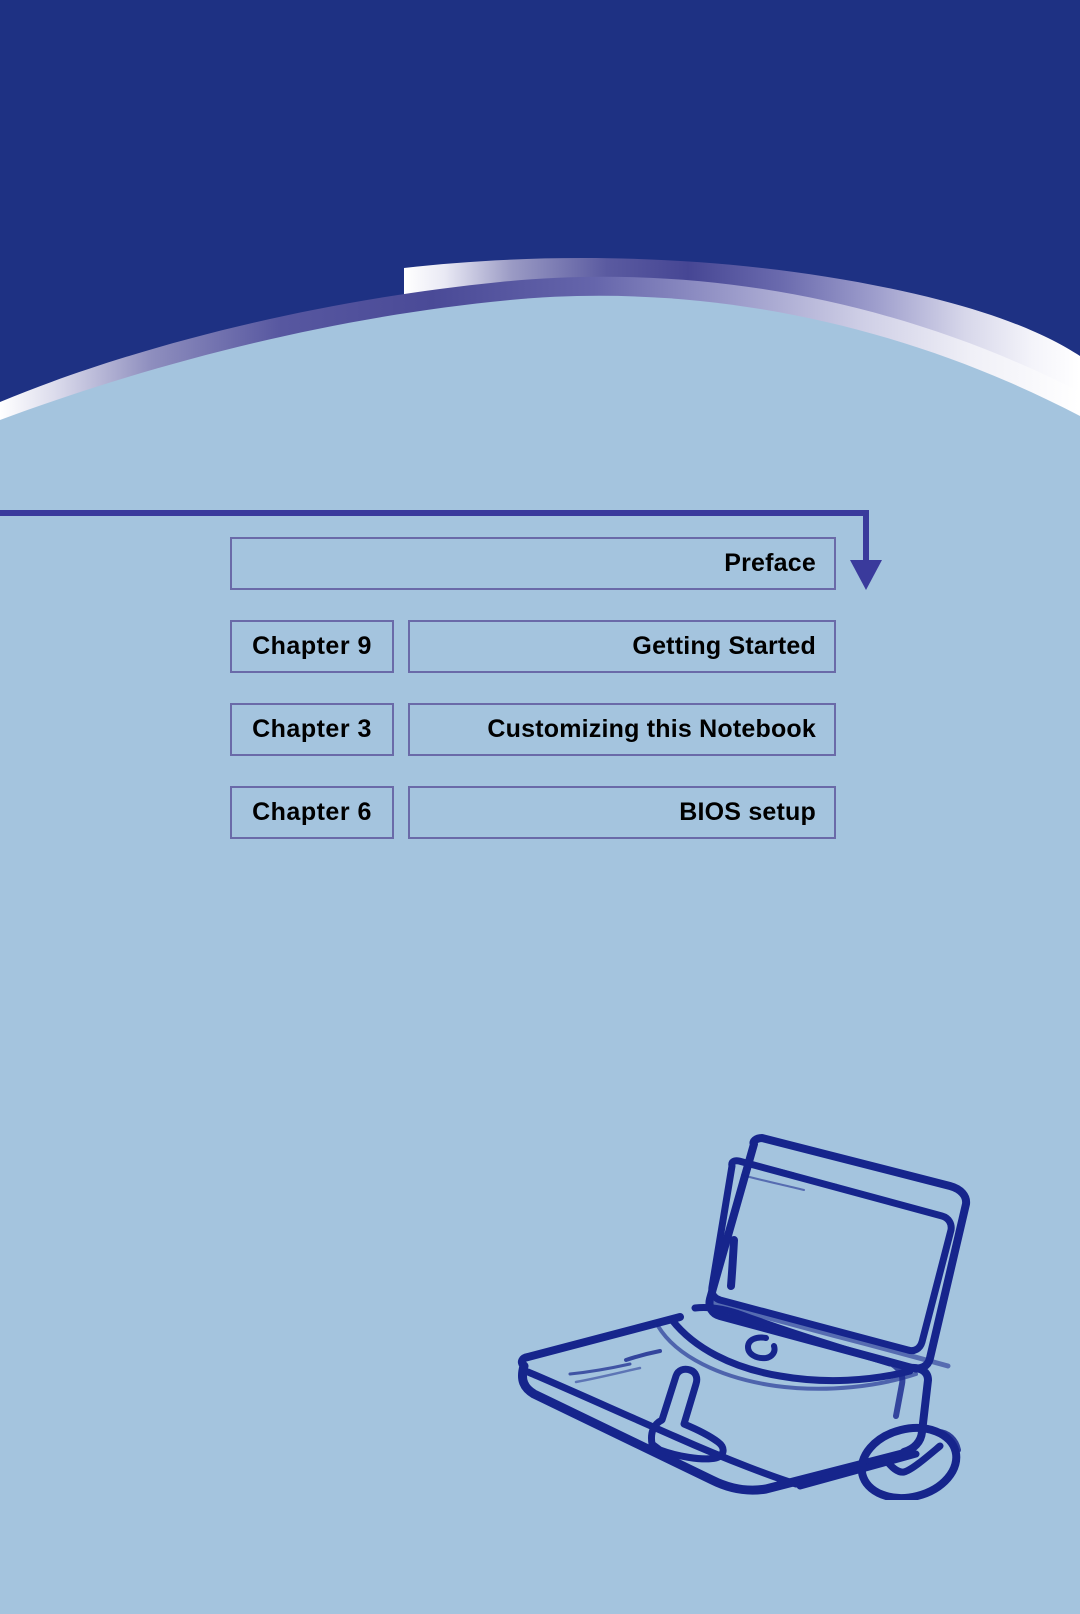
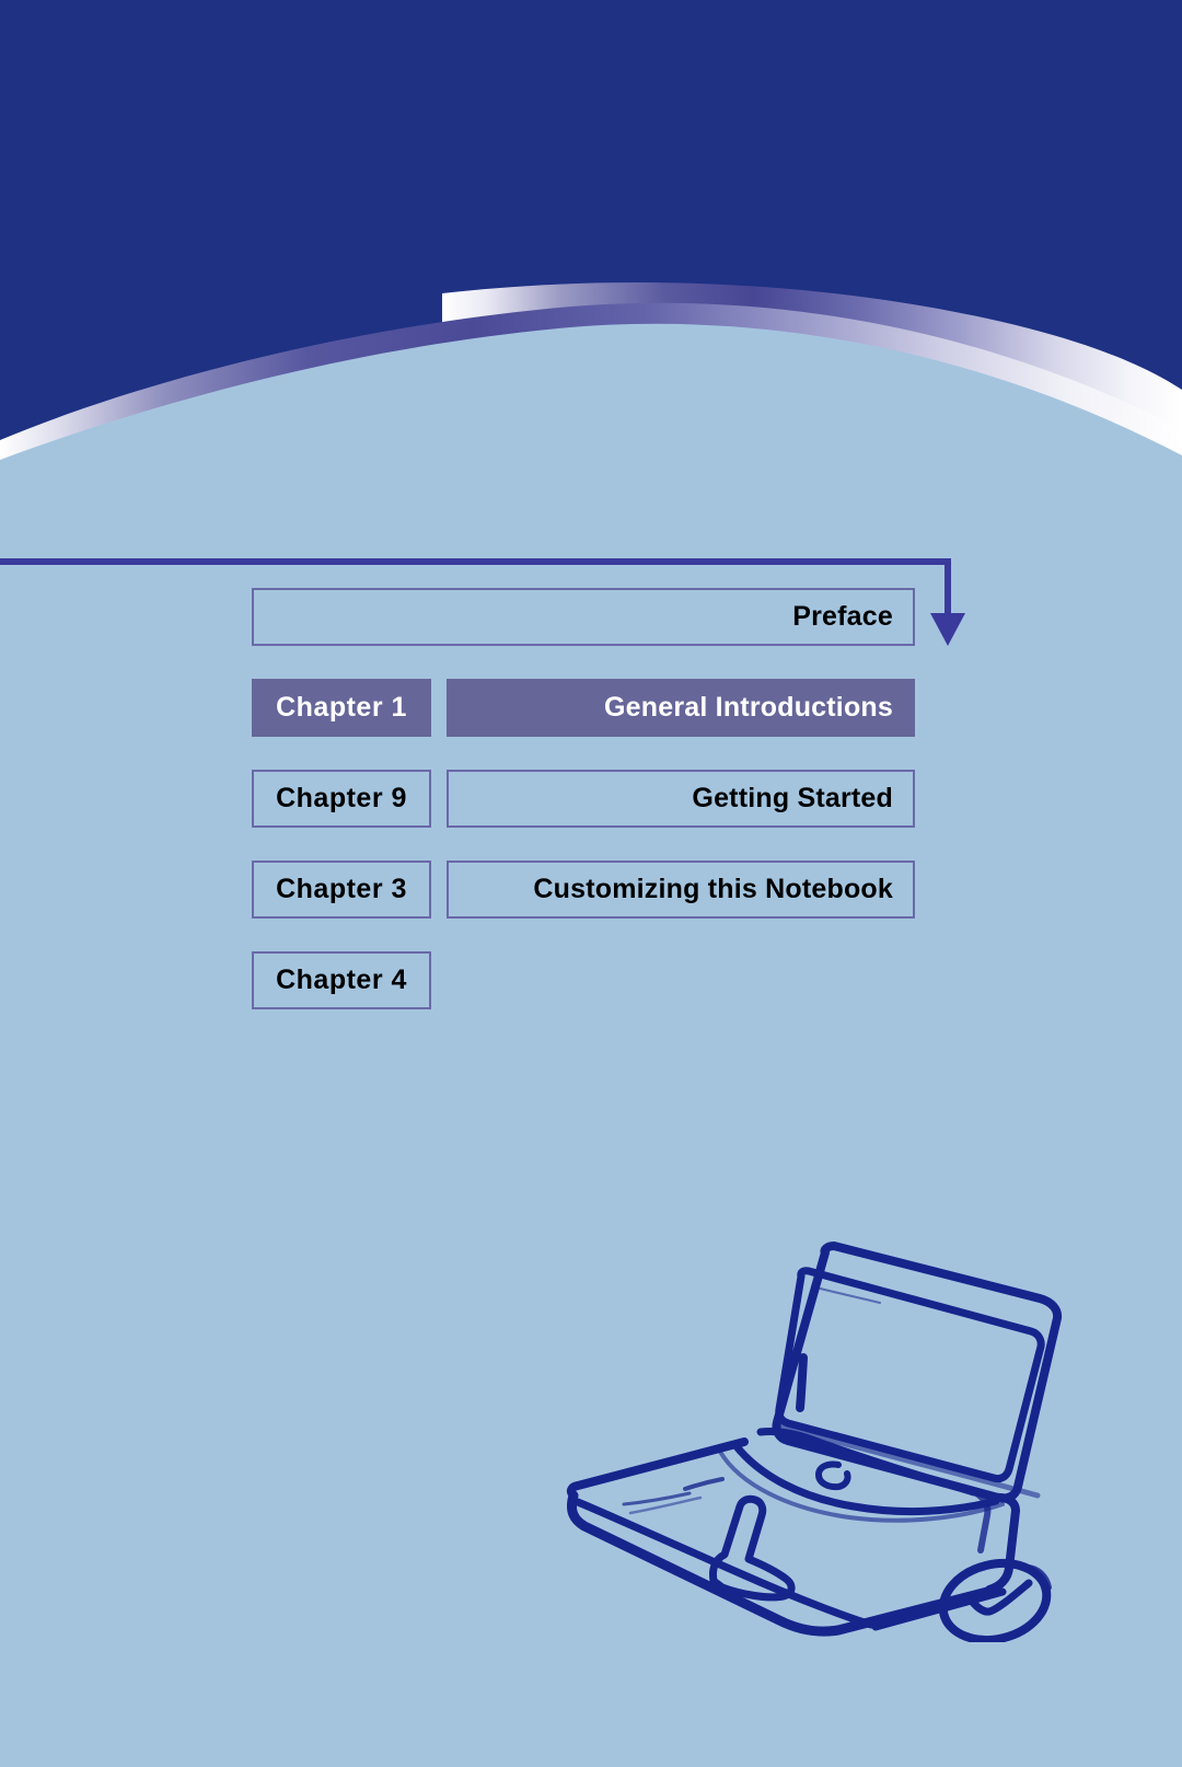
  Preface
+ Chapter 1
+ General Introductions
  Chapter 9
  Getting Started
  Chapter 3
  Customizing this Notebook
- Chapter 6
+ Chapter 4
- BIOS setup
